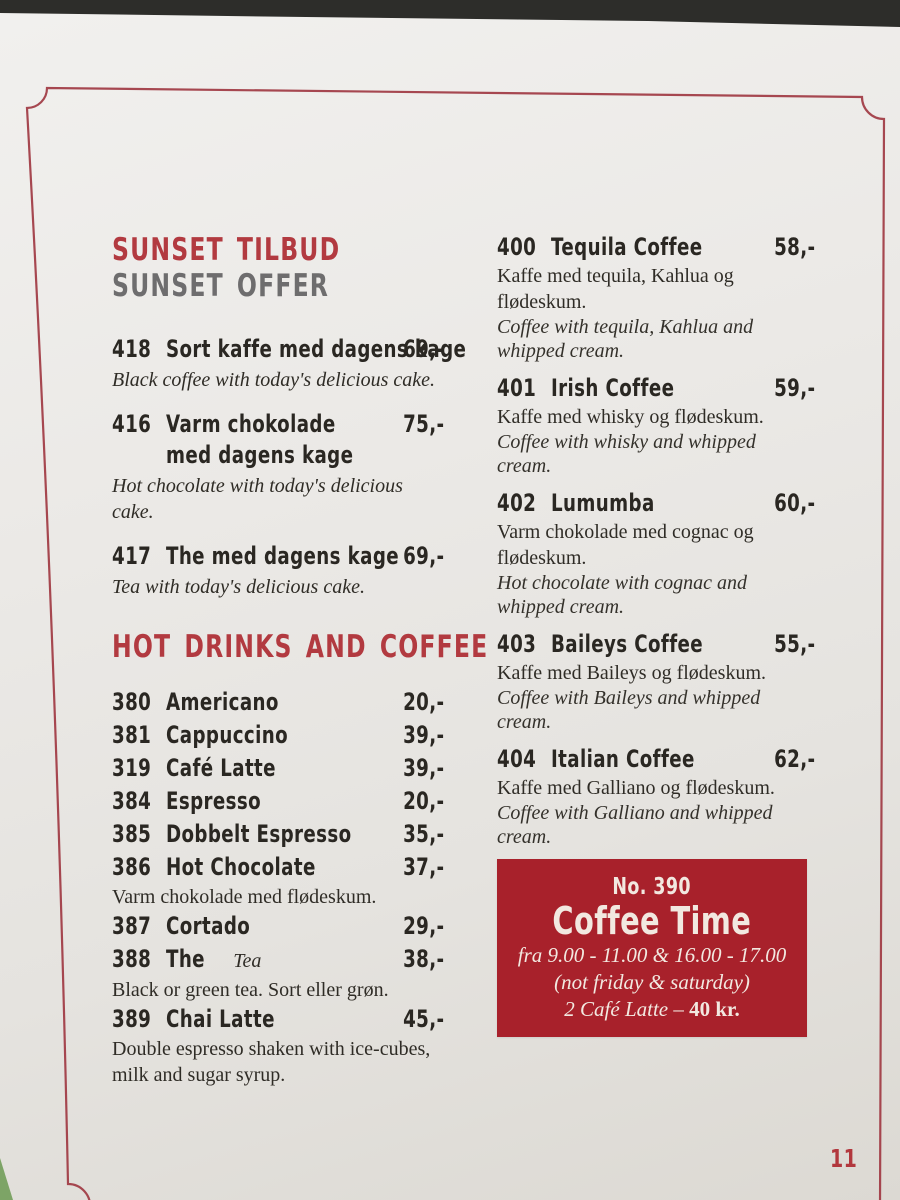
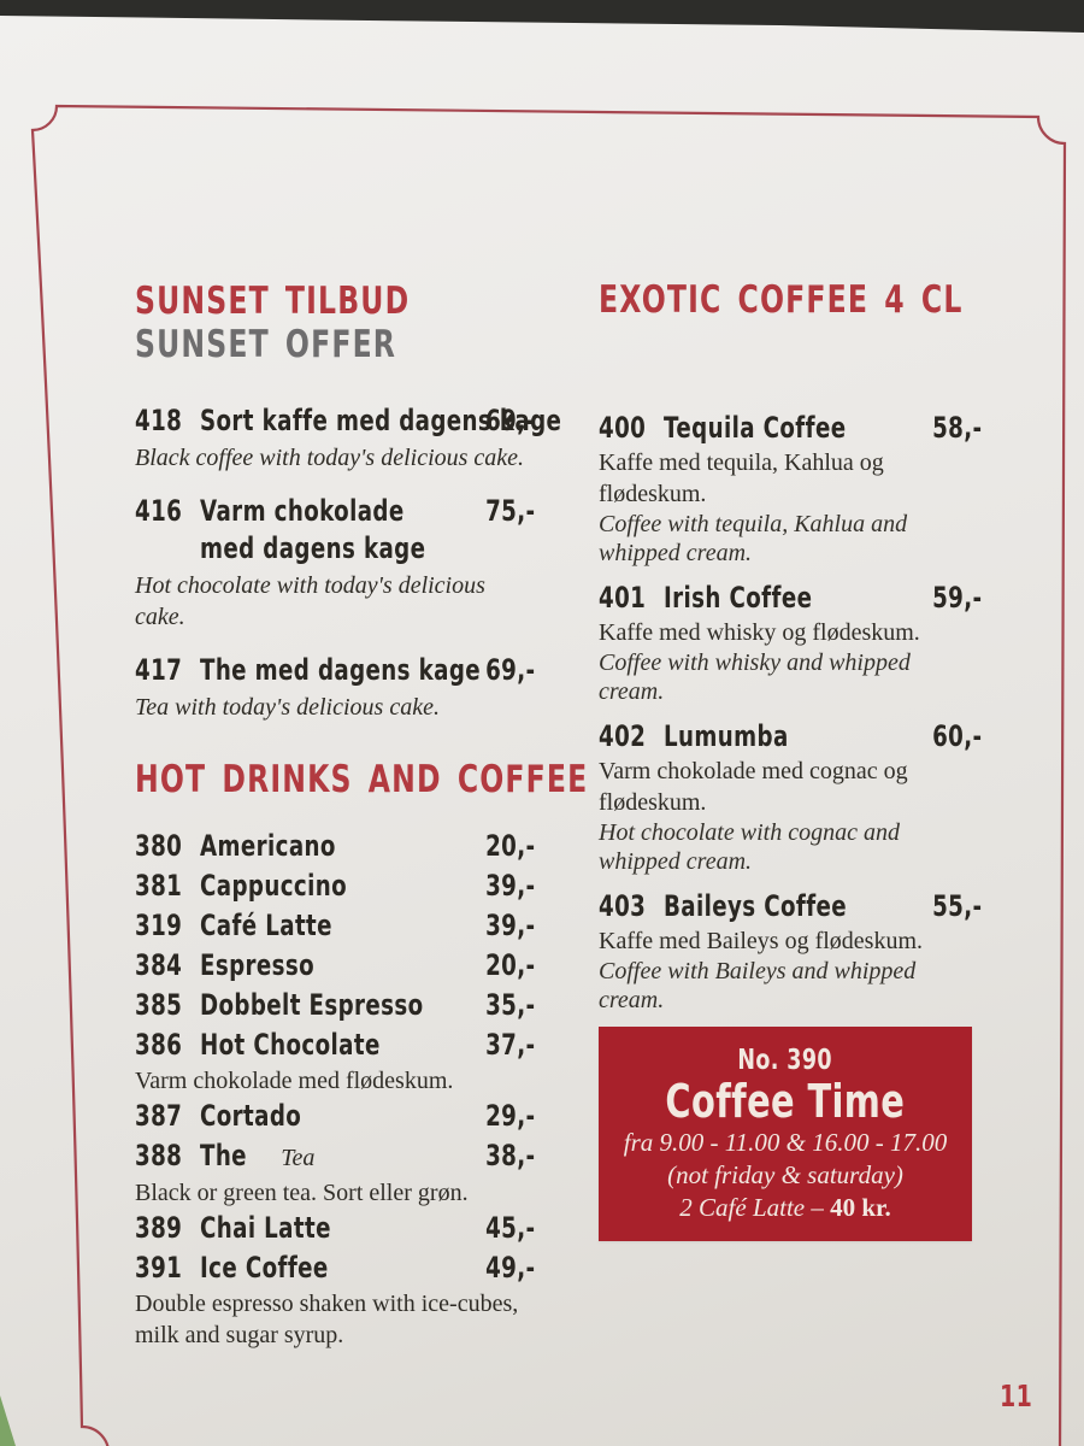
  SUNSET TILBUD
  SUNSET OFFER
  418
  Sort kaffe med dagens kage
  69,-
  Black coffee with today's delicious cake.
  416
  Varm chokolade
  med dagens kage
  75,-
  Hot chocolate with today's delicious cake.
  417
  The med dagens kage
  69,-
  Tea with today's delicious cake.
  HOT DRINKS AND COFFEE
  380
  Americano
  20,-
  381
  Cappuccino
  39,-
  319
  Café Latte
  39,-
  384
  Espresso
  20,-
  385
  Dobbelt Espresso
  35,-
  386
  Hot Chocolate
  37,-
  Varm chokolade med flødeskum.
  387
  Cortado
  29,-
  388
  The Tea
  38,-
  Black or green tea. Sort eller grøn.
  389
  Chai Latte
  45,-
+ 391
+ Ice Coffee
+ 49,-
  Double espresso shaken with ice-cubes,
  milk and sugar syrup.
+ EXOTIC COFFEE 4 CL
  400
  Tequila Coffee
  58,-
  Kaffe med tequila, Kahlua og flødeskum.
  Coffee with tequila, Kahlua and
  whipped cream.
  401
  Irish Coffee
  59,-
  Kaffe med whisky og flødeskum.
  Coffee with whisky and whipped cream.
  402
  Lumumba
  60,-
  Varm chokolade med cognac og flødeskum.
  Hot chocolate with cognac and
  whipped cream.
  403
  Baileys Coffee
  55,-
  Kaffe med Baileys og flødeskum.
  Coffee with Baileys and whipped cream.
- 404
- Italian Coffee
- 62,-
- Kaffe med Galliano og flødeskum.
- Coffee with Galliano and whipped cream.
  No. 390
  Coffee Time
  fra 9.00 - 11.00 & 16.00 - 17.00
  (not friday & saturday)
  2 Café Latte – 40 kr.
  11
